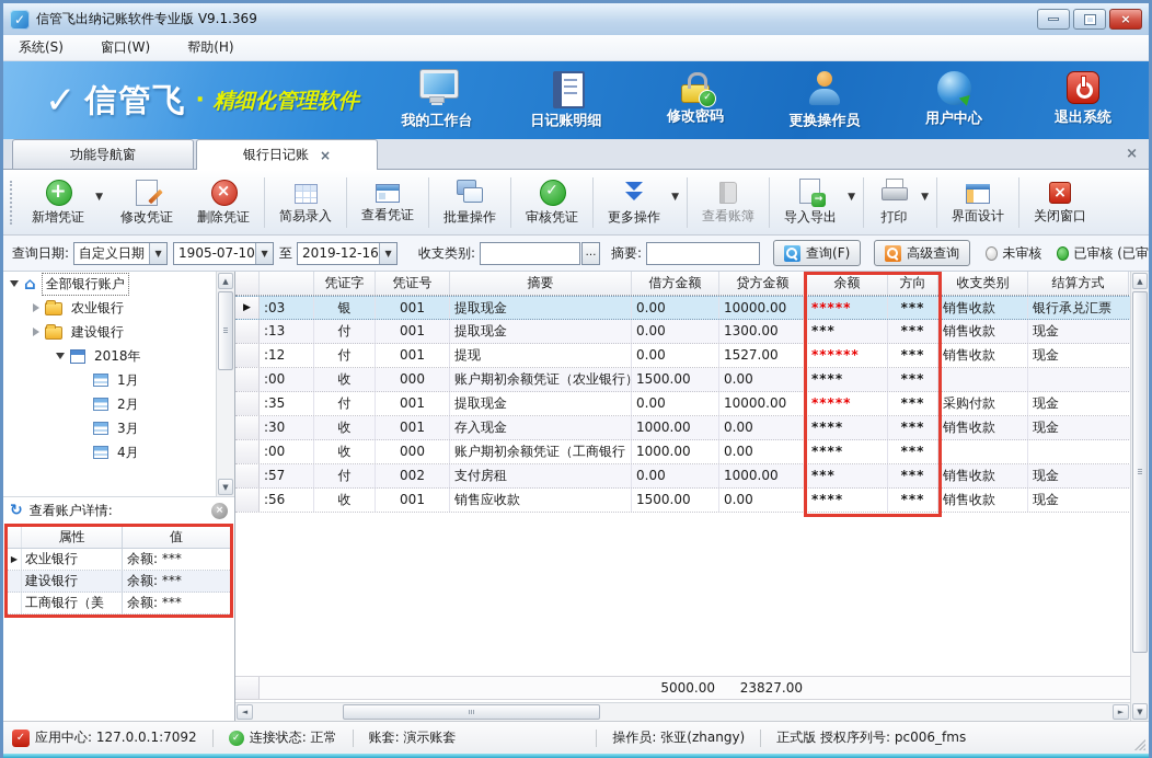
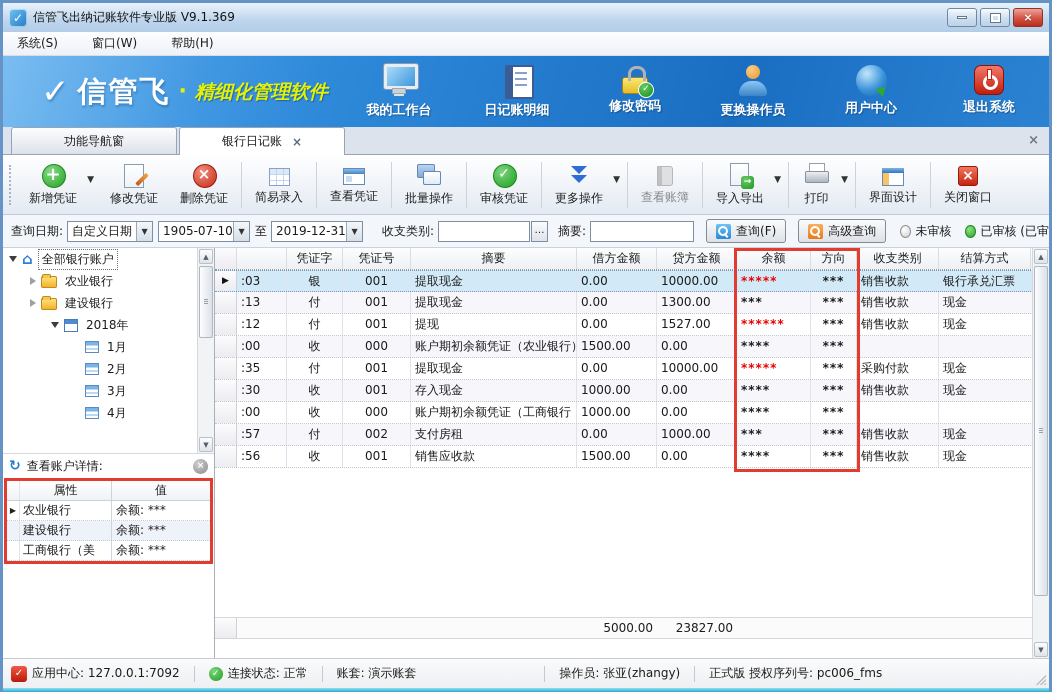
  ✓
  信管飞出纳记账软件专业版 V9.1.369
  ×
  系统(S)
  窗口(W)
  帮助(H)
  ✓
  信管飞
  ·
  精细化管理软件
  我的工作台
  日记账明细
  修改密码
  更换操作员
  用户中心
  退出系统
  功能导航窗
  银行日记账
  ×
  ×
  ▼
  新增凭证
  修改凭证
  删除凭证
  简易录入
  查看凭证
  批量操作
  审核凭证
  ▼
  更多操作
  查看账簿
  ▼
  导入导出
  ▼
  打印
  界面设计
  关闭窗口
  查询日期:
  自定义日期
  ▼
  1905-07-10
  ▼
  至
- 2019-12-16
+ 2019-12-31
  ▼
  收支类别:
  …
  摘要:
  查询(F)
  高级查询
  未审核
  已审核 (已审
  全部银行账户
  农业银行
  建设银行
  2018年
  1月
  2月
  3月
  4月
  ▲
  ▼
  ↻
  查看账户详情:
  ×
  属性
  值
  ▶
  农业银行
  余额: ***
  建设银行
  余额: ***
  工商银行（美
  余额: ***
  凭证字
  凭证号
  摘要
  借方金额
  贷方金额
  余额
  方向
  收支类别
  结算方式
  ▶
  :03
  银
  001
  提取现金
  0.00
  10000.00
  *****
  ***
  销售收款
  银行承兑汇票
  :13
  付
  001
  提取现金
  0.00
  1300.00
  ***
  ***
  销售收款
  现金
  :12
  付
  001
  提现
  0.00
  1527.00
  ******
  ***
  销售收款
  现金
  :00
  收
  000
  账户期初余额凭证（农业银行
  1500.00
  0.00
  ****
  ***
  :35
  付
  001
  提取现金
  0.00
  10000.00
  *****
  ***
  采购付款
  现金
  :30
  收
  001
  存入现金
  1000.00
  0.00
  ****
  ***
  销售收款
  现金
  :00
  收
  000
  账户期初余额凭证（工商银行
  1000.00
  0.00
  ****
  ***
  :57
  付
  002
  支付房租
  0.00
  1000.00
  ***
  ***
  销售收款
  现金
  :56
  收
  001
  销售应收款
  1500.00
  0.00
  ****
  ***
  销售收款
  现金
  5000.00
  23827.00
- ◄
- ►
  ▲
  ▼
  ✓
  应用中心: 127.0.0.1:7092
  ✓
  连接状态: 正常
  账套: 演示账套
  操作员: 张亚(zhangy)
  正式版 授权序列号: pc006_fms
